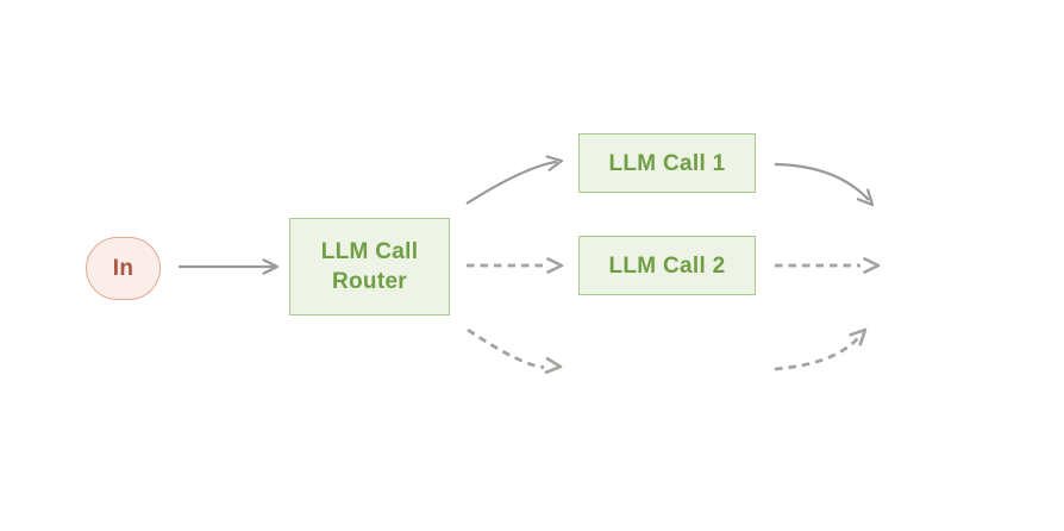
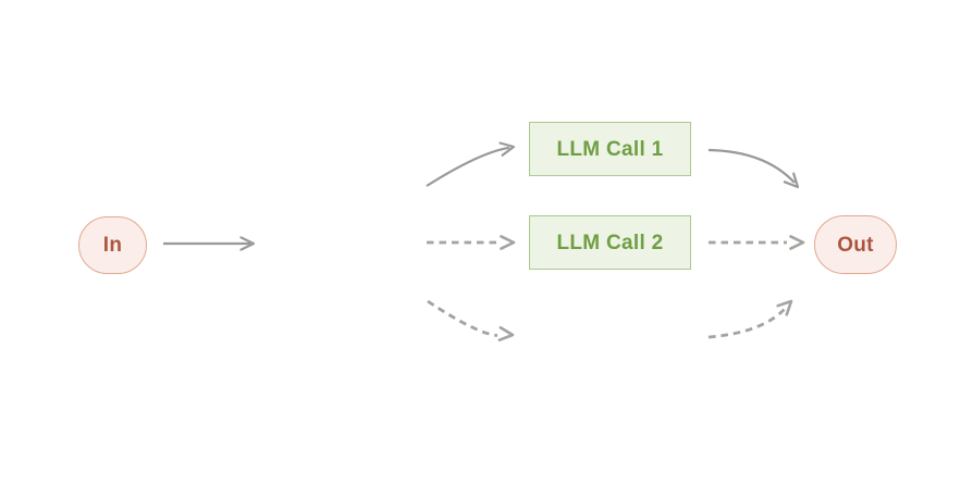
  In
- LLM Call Router
  LLM Call 1
  LLM Call 2
+ Out
